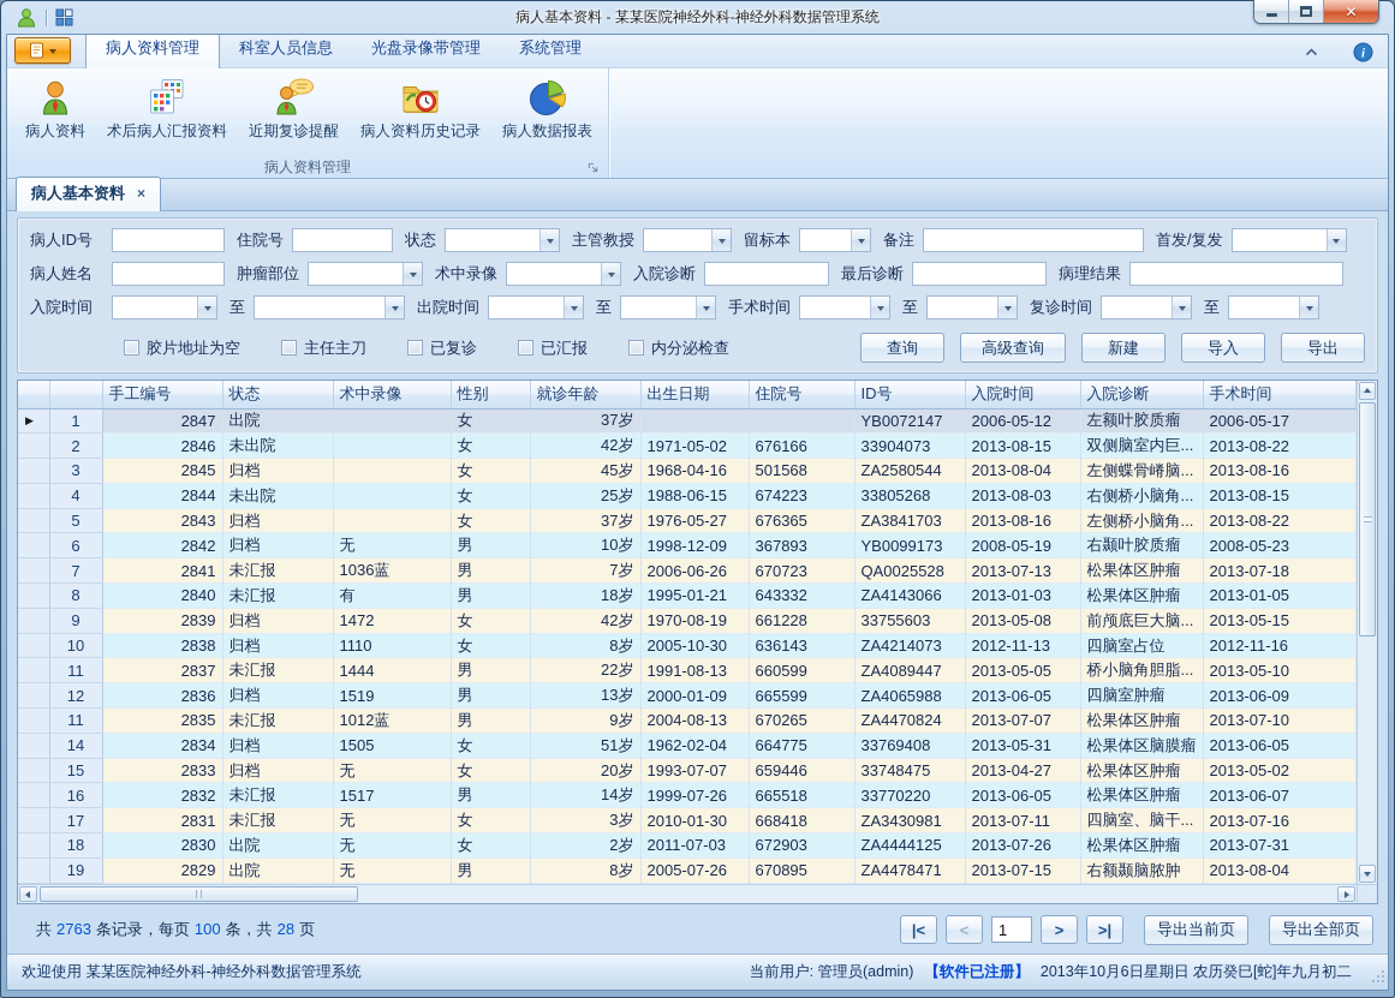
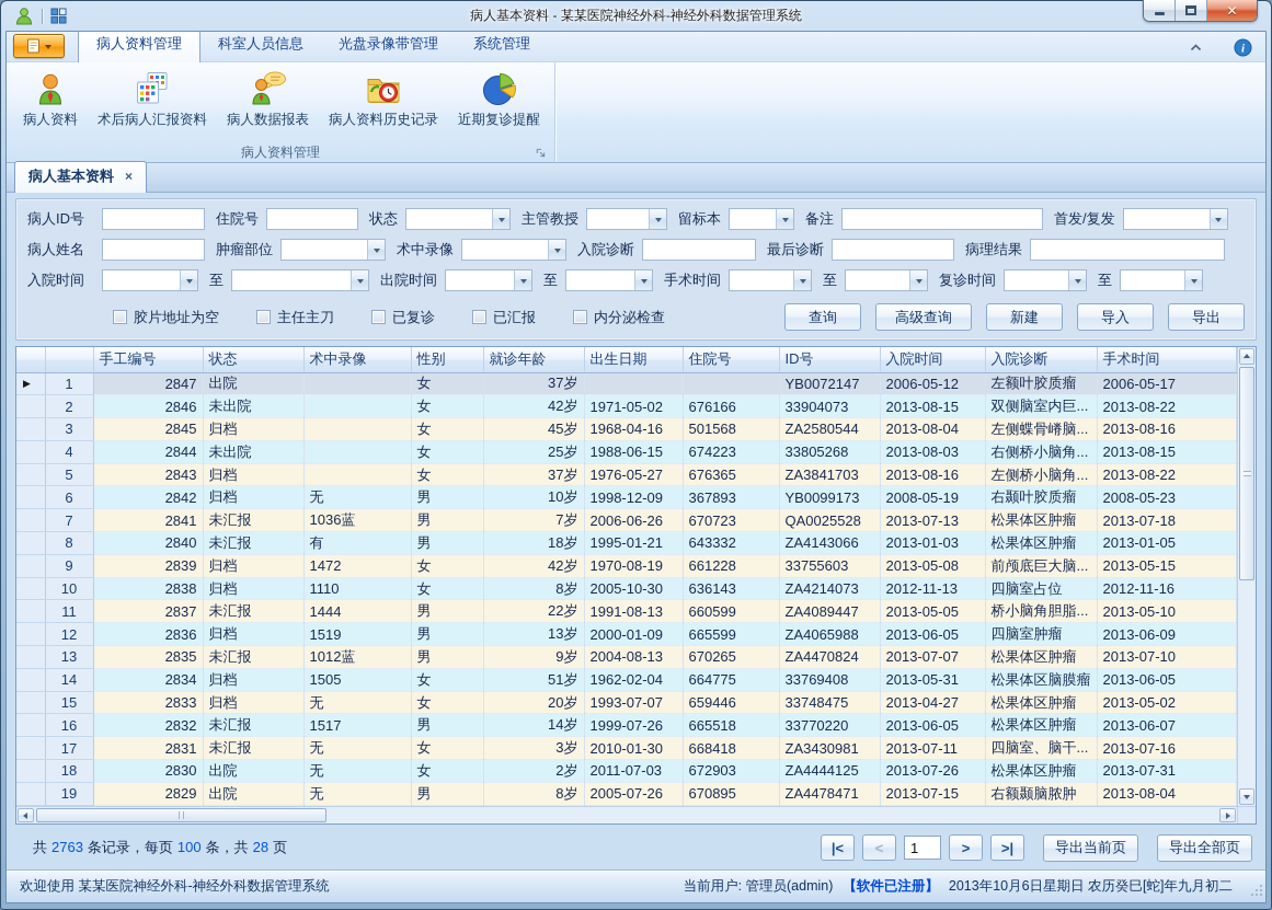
  病人基本资料 - 某某医院神经外科-神经外科数据管理系统
  ✕
  病人资料管理
  科室人员信息
  光盘录像带管理
  系统管理
  i
  病人资料
  术后病人汇报资料
- 近期复诊提醒
+ 病人数据报表
  病人资料历史记录
- 病人数据报表
+ 近期复诊提醒
  病人资料管理
  病人基本资料
  ×
  病人ID号
  住院号
  状态
  主管教授
  留标本
  备注
  首发/复发
  病人姓名
  肿瘤部位
  术中录像
  入院诊断
  最后诊断
  病理结果
  入院时间
  至
  出院时间
  至
  手术时间
  至
  复诊时间
  至
  胶片地址为空
  主任主刀
  已复诊
  已汇报
  内分泌检查
  查询
  高级查询
  新建
  导入
  导出
  		手工编号	状态	术中录像	性别	就诊年龄	出生日期	住院号	ID号	入院时间	入院诊断	手术时间
  ▶	1	2847	出院		女	37岁			YB0072147	2006-05-12	左额叶胶质瘤	2006-05-17
  	2	2846	未出院		女	42岁	1971-05-02	676166	33904073	2013-08-15	双侧脑室内巨...	2013-08-22
  	3	2845	归档		女	45岁	1968-04-16	501568	ZA2580544	2013-08-04	左侧蝶骨嵴脑...	2013-08-16
  	4	2844	未出院		女	25岁	1988-06-15	674223	33805268	2013-08-03	右侧桥小脑角...	2013-08-15
  	5	2843	归档		女	37岁	1976-05-27	676365	ZA3841703	2013-08-16	左侧桥小脑角...	2013-08-22
  	6	2842	归档	无	男	10岁	1998-12-09	367893	YB0099173	2008-05-19	右颞叶胶质瘤	2008-05-23
  	7	2841	未汇报	1036蓝	男	7岁	2006-06-26	670723	QA0025528	2013-07-13	松果体区肿瘤	2013-07-18
  	8	2840	未汇报	有	男	18岁	1995-01-21	643332	ZA4143066	2013-01-03	松果体区肿瘤	2013-01-05
  	9	2839	归档	1472	女	42岁	1970-08-19	661228	33755603	2013-05-08	前颅底巨大脑...	2013-05-15
  	10	2838	归档	1110	女	8岁	2005-10-30	636143	ZA4214073	2012-11-13	四脑室占位	2012-11-16
  	11	2837	未汇报	1444	男	22岁	1991-08-13	660599	ZA4089447	2013-05-05	桥小脑角胆脂...	2013-05-10
  	12	2836	归档	1519	男	13岁	2000-01-09	665599	ZA4065988	2013-06-05	四脑室肿瘤	2013-06-09
- 	11	2835	未汇报	1012蓝	男	9岁	2004-08-13	670265	ZA4470824	2013-07-07	松果体区肿瘤	2013-07-10
+ 	13	2835	未汇报	1012蓝	男	9岁	2004-08-13	670265	ZA4470824	2013-07-07	松果体区肿瘤	2013-07-10
  	14	2834	归档	1505	女	51岁	1962-02-04	664775	33769408	2013-05-31	松果体区脑膜瘤	2013-06-05
  	15	2833	归档	无	女	20岁	1993-07-07	659446	33748475	2013-04-27	松果体区肿瘤	2013-05-02
  	16	2832	未汇报	1517	男	14岁	1999-07-26	665518	33770220	2013-06-05	松果体区肿瘤	2013-06-07
  	17	2831	未汇报	无	女	3岁	2010-01-30	668418	ZA3430981	2013-07-11	四脑室、脑干...	2013-07-16
  	18	2830	出院	无	女	2岁	2011-07-03	672903	ZA4444125	2013-07-26	松果体区肿瘤	2013-07-31
  	19	2829	出院	无	男	8岁	2005-07-26	670895	ZA4478471	2013-07-15	右额颞脑脓肿	2013-08-04
  共 2763 条记录，每页 100 条，共 28 页
  |<
  <
  1
  >
  >|
  导出当前页
  导出全部页
  欢迎使用 某某医院神经外科-神经外科数据管理系统
  当前用户: 管理员(admin)
  【软件已注册】
  2013年10月6日星期日 农历癸巳[蛇]年九月初二
